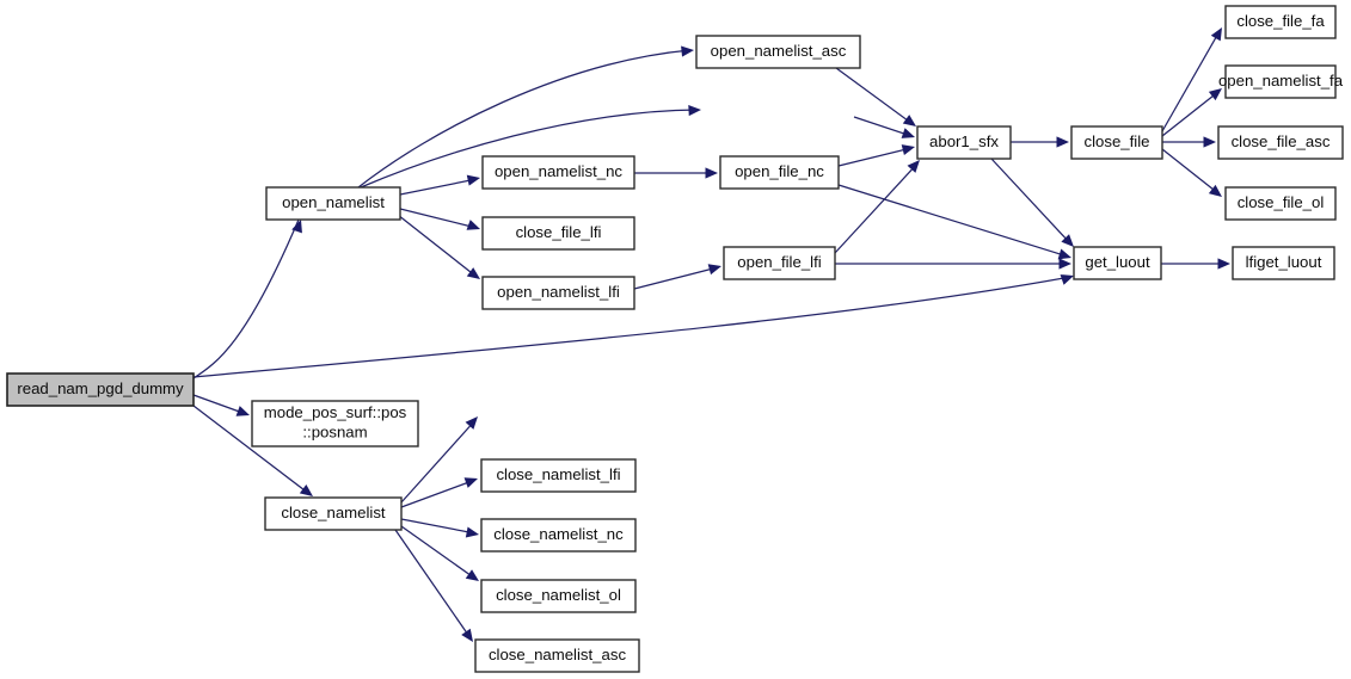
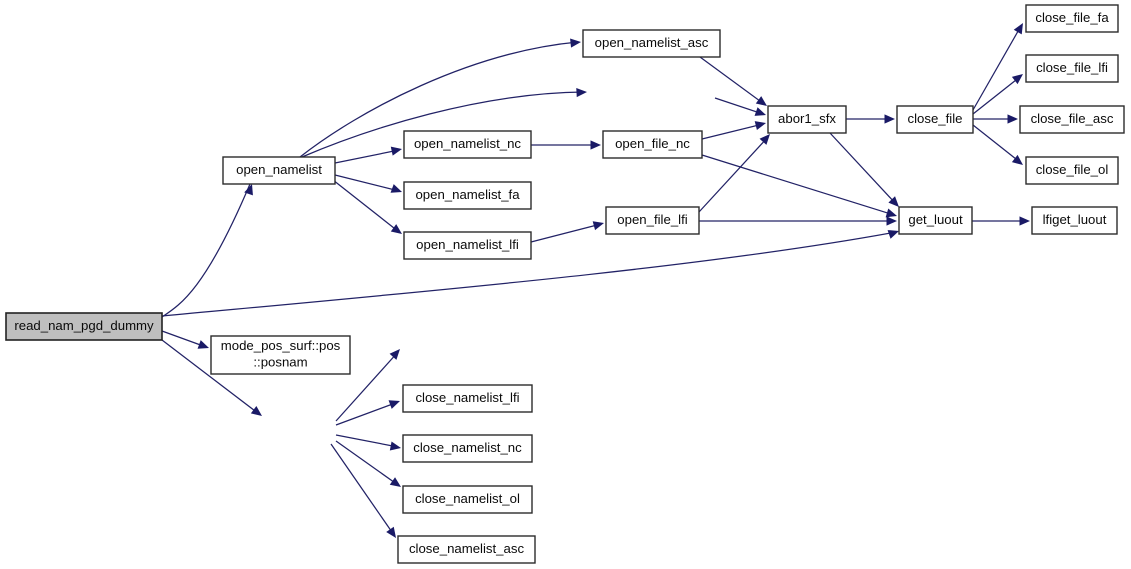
  read_nam_pgd_dummy
  open_namelist
  mode_pos_surf::pos
  ::posnam
- close_namelist
  open_namelist_asc
  open_namelist_nc
- close_file_lfi
+ open_namelist_fa
  open_namelist_lfi
  open_file_nc
  open_file_lfi
  abor1_sfx
  close_file
  get_luout
  close_file_fa
- open_namelist_fa
+ close_file_lfi
  close_file_asc
  close_file_ol
  lfiget_luout
  close_namelist_lfi
  close_namelist_nc
  close_namelist_ol
  close_namelist_asc
